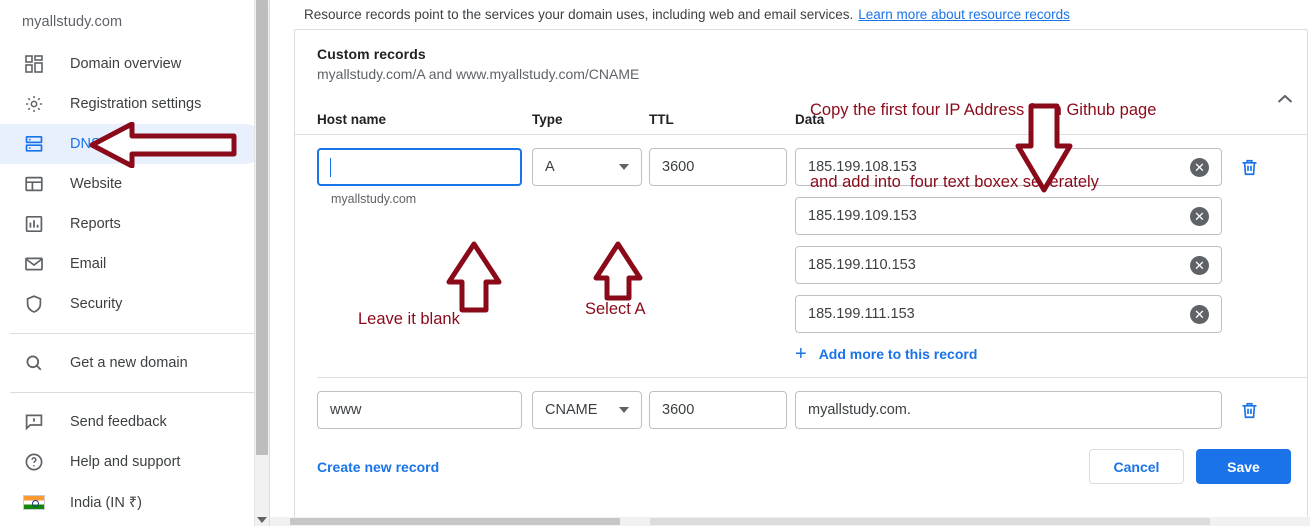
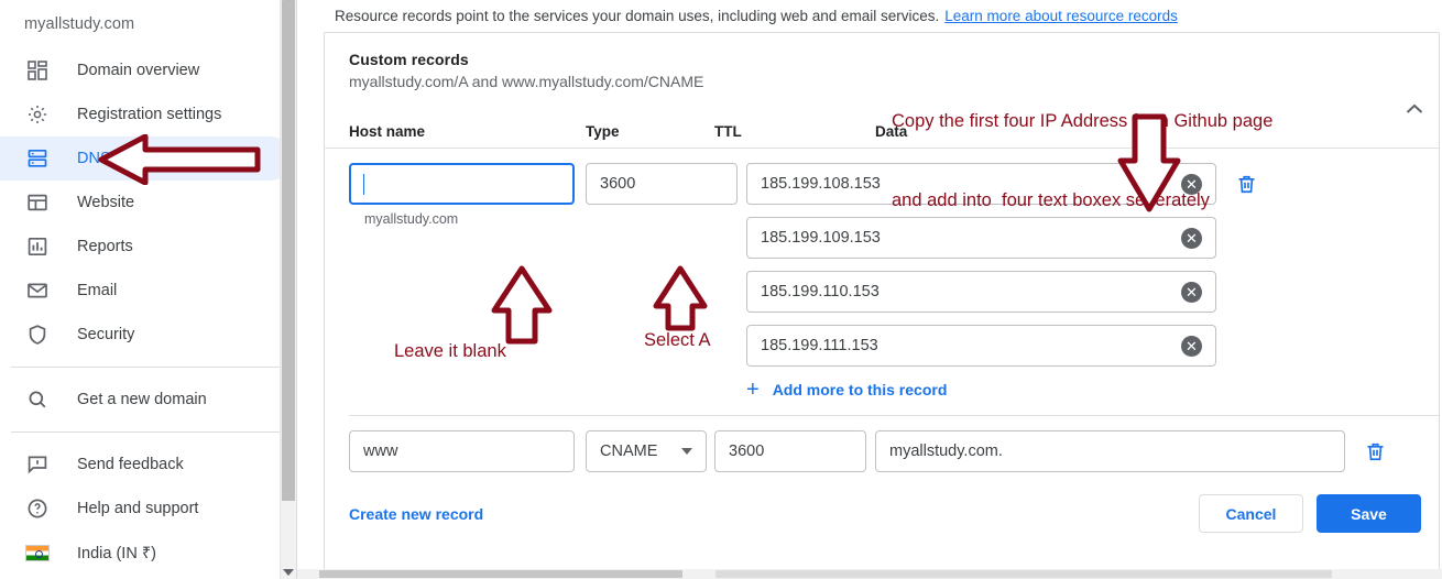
  myallstudy.com
  Domain overview
  Registration settings
  Website
  Reports
  Email
  Security
  Get a new domain
  Send feedback
  Help and support
  India (IN ₹)
  Resource records point to the services your domain uses, including web and email services.
  Learn more about resource records
  Custom records
  myallstudy.com/A and www.myallstudy.com/CNAME
  Host name
  Type
  TTL
  Data
  myallstudy.com
- A
  3600
  185.199.108.153
  ✕
  185.199.109.153
  ✕
  185.199.110.153
  ✕
  185.199.111.153
  ✕
  +
  Add more to this record
  www
  CNAME
  3600
  myallstudy.com.
  Create new record
  Cancel
  Save
  Copy the first four IP Address Github page
  and add into four text boxex seerately
  Leave it blank
  Select A
